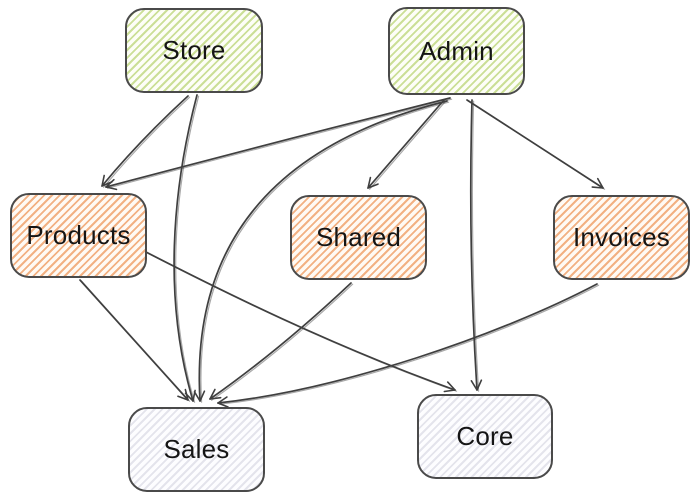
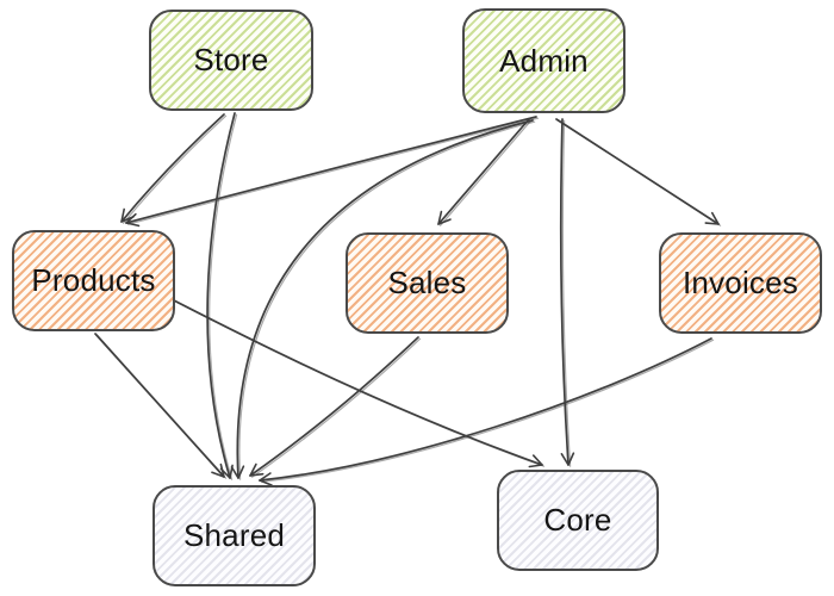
  Store
  Admin
  Products
- Shared
+ Sales
  Invoices
- Sales
+ Shared
  Core
